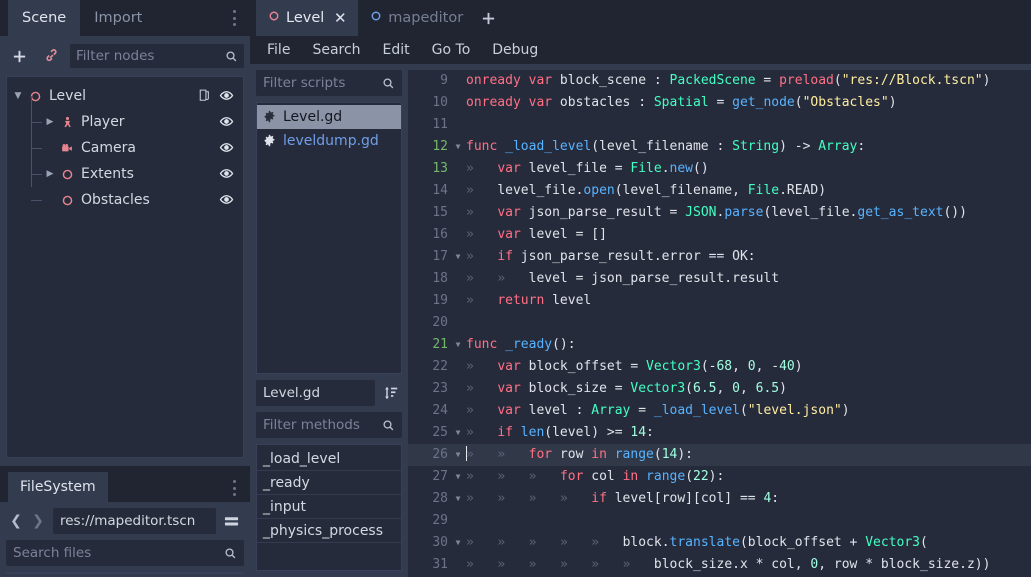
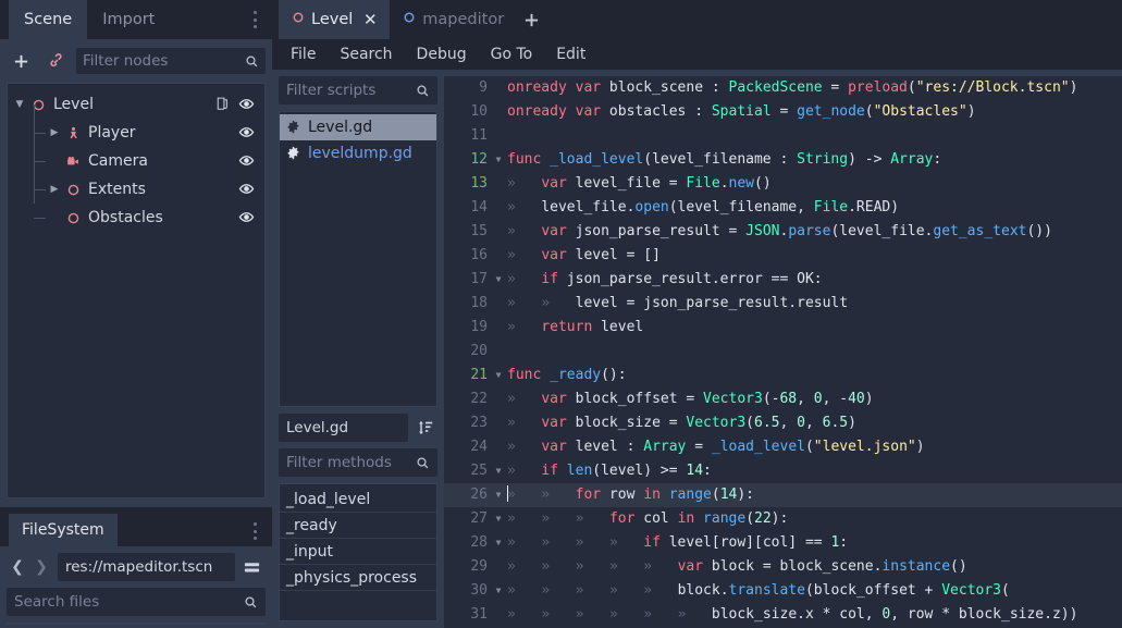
  Scene
  Import
  Filter nodes
  ▼
  Level
  ▶
  Player
  Camera
  ▶
  Extents
  Obstacles
  FileSystem
  ❮
  ❯
  res://mapeditor.tscn
  Search files
  Level
  ✕
  mapeditor
  File
  Search
- Edit
+ Debug
  Go To
- Debug
+ Edit
  Filter scripts
  Level.gd
  leveldump.gd
  Level.gd
  Filter methods
  _load_level
  _ready
  _input
  _physics_process
  9
  onready var block_scene : PackedScene = preload("res://Block.tscn")
  10
  onready var obstacles : Spatial = get_node("Obstacles")
  11
  12
  ▼
  func _load_level(level_filename : String) -> Array:
  13
  » var level_file = File.new()
  14
  » level_file.open(level_filename, File.READ)
  15
  » var json_parse_result = JSON.parse(level_file.get_as_text())
  16
  » var level = []
  17
  ▼
  » if json_parse_result.error == OK:
  18
  » » level = json_parse_result.result
  19
  » return level
  20
  21
  ▼
  func _ready():
  22
  » var block_offset = Vector3(-68, 0, -40)
  23
  » var block_size = Vector3(6.5, 0, 6.5)
  24
  » var level : Array = _load_level("level.json")
  25
  ▼
  » if len(level) >= 14:
  26
  ▼
  » » for row in range(14):
  27
  ▼
  » » » for col in range(22):
  28
  ▼
- » » » » if level[row][col] == 4:
+ » » » » if level[row][col] == 1:
  29
+ » » » » » var block = block_scene.instance()
  30
  ▼
  » » » » » block.translate(block_offset + Vector3(
  31
  » » » » » » block_size.x * col, 0, row * block_size.z))
